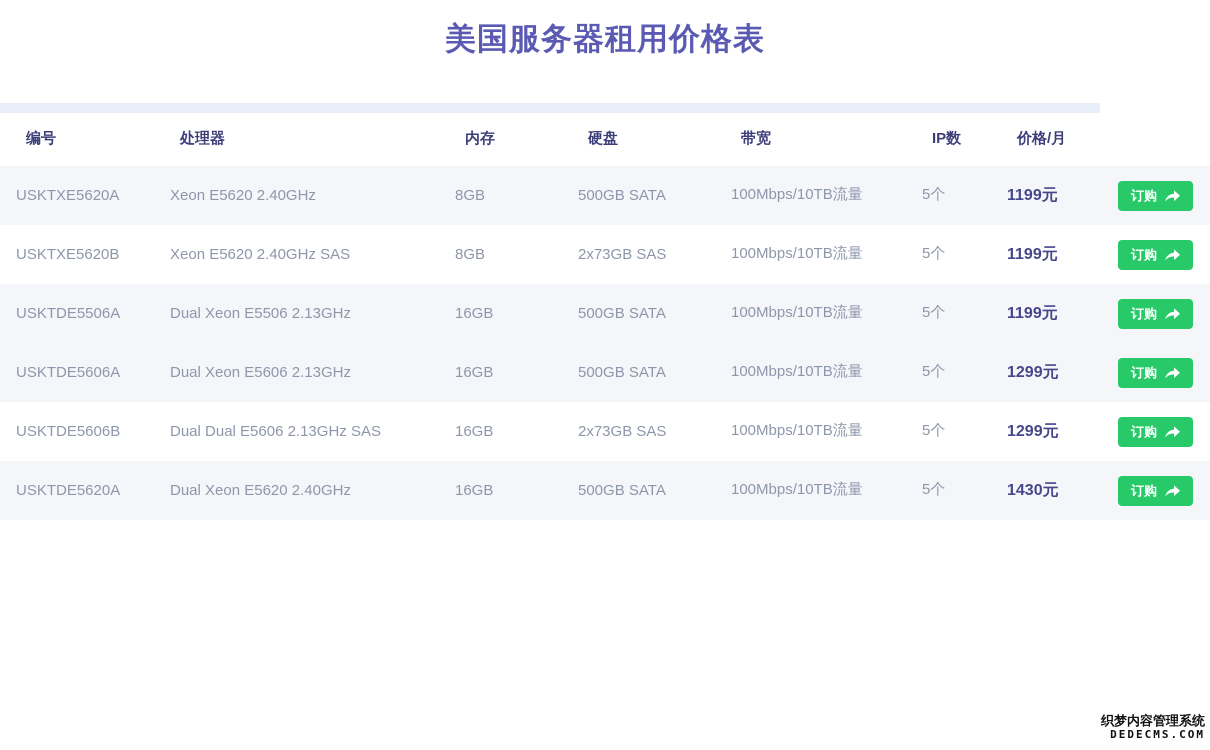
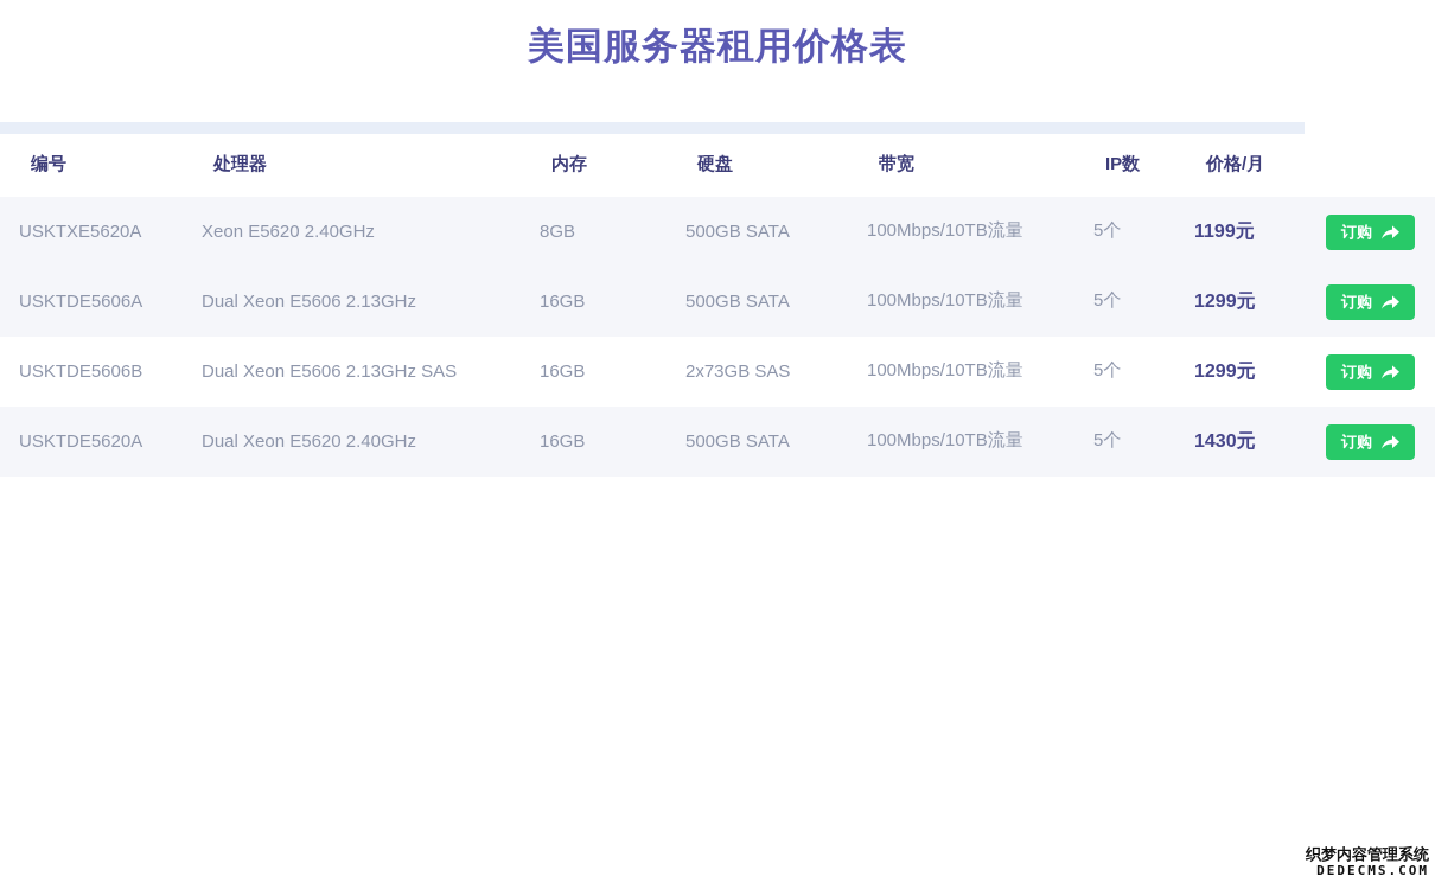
  美国服务器租用价格表
  编号	处理器	内存	硬盘	带宽	IP数	价格/月
  USKTXE5620A	Xeon E5620 2.40GHz	8GB	500GB SATA	100Mbps/10TB流量	5个	1199元	订购
- USKTXE5620B	Xeon E5620 2.40GHz SAS	8GB	2x73GB SAS	100Mbps/10TB流量	5个	1199元	订购
- USKTDE5506A	Dual Xeon E5506 2.13GHz	16GB	500GB SATA	100Mbps/10TB流量	5个	1199元	订购
  USKTDE5606A	Dual Xeon E5606 2.13GHz	16GB	500GB SATA	100Mbps/10TB流量	5个	1299元	订购
- USKTDE5606B	Dual Dual E5606 2.13GHz SAS	16GB	2x73GB SAS	100Mbps/10TB流量	5个	1299元	订购
+ USKTDE5606B	Dual Xeon E5606 2.13GHz SAS	16GB	2x73GB SAS	100Mbps/10TB流量	5个	1299元	订购
  USKTDE5620A	Dual Xeon E5620 2.40GHz	16GB	500GB SATA	100Mbps/10TB流量	5个	1430元	订购
  织梦内容管理系统
  DEDECMS.COM
